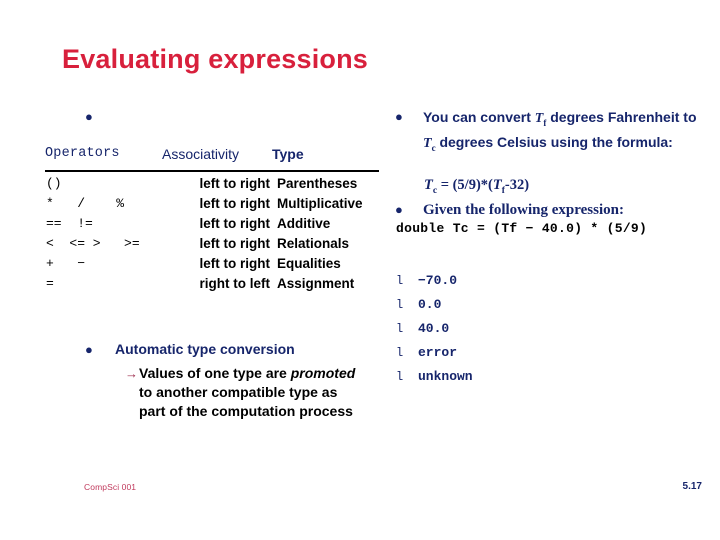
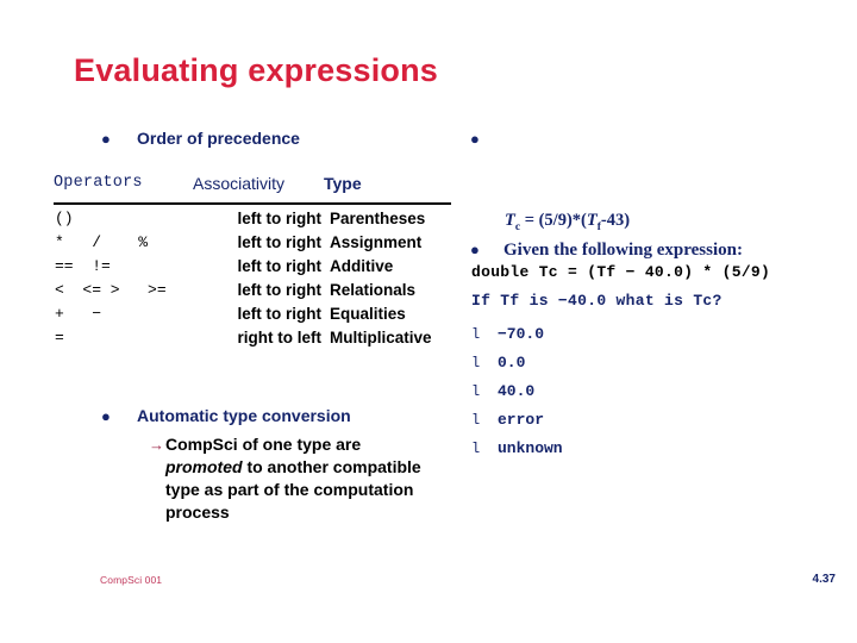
  Evaluating expressions
  ●
+ Order of precedence
  Operators
  Associativity
  Type
  ()
  left to right
  Parentheses
  * / %
  left to right
- Multiplicative
+ Assignment
  == !=
  left to right
  Additive
  < <= > >=
  left to right
  Relationals
  + −
  left to right
  Equalities
  =
  right to left
- Assignment
+ Multiplicative
  ●
  Automatic type conversion
  →
- Values of one type are promoted to another compatible type as part of the computation process
+ CompSci of one type are promoted to another compatible type as part of the computation process
  ●
- You can convert Tf degrees Fahrenheit to Tc degrees Celsius using the formula:
- Tc = (5/9)*(Tf-32)
+ Tc = (5/9)*(Tf-43)
  ●
  Given the following expression:
  double Tc = (Tf − 40.0) * (5/9)
+ If Tf is −40.0 what is Tc?
  l
  −70.0
  l
  0.0
  l
  40.0
  l
  error
  l
  unknown
  CompSci 001
- 5.17
+ 4.37
